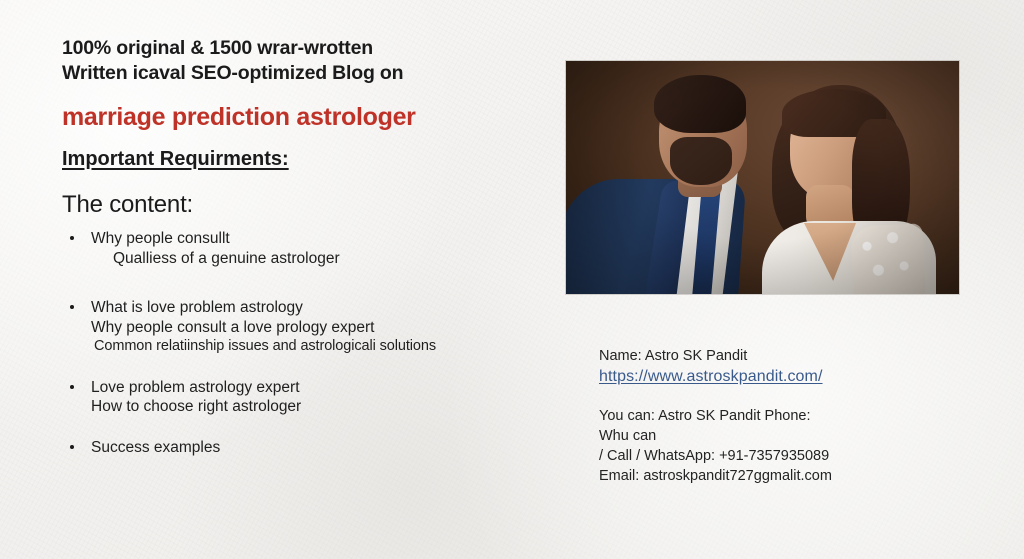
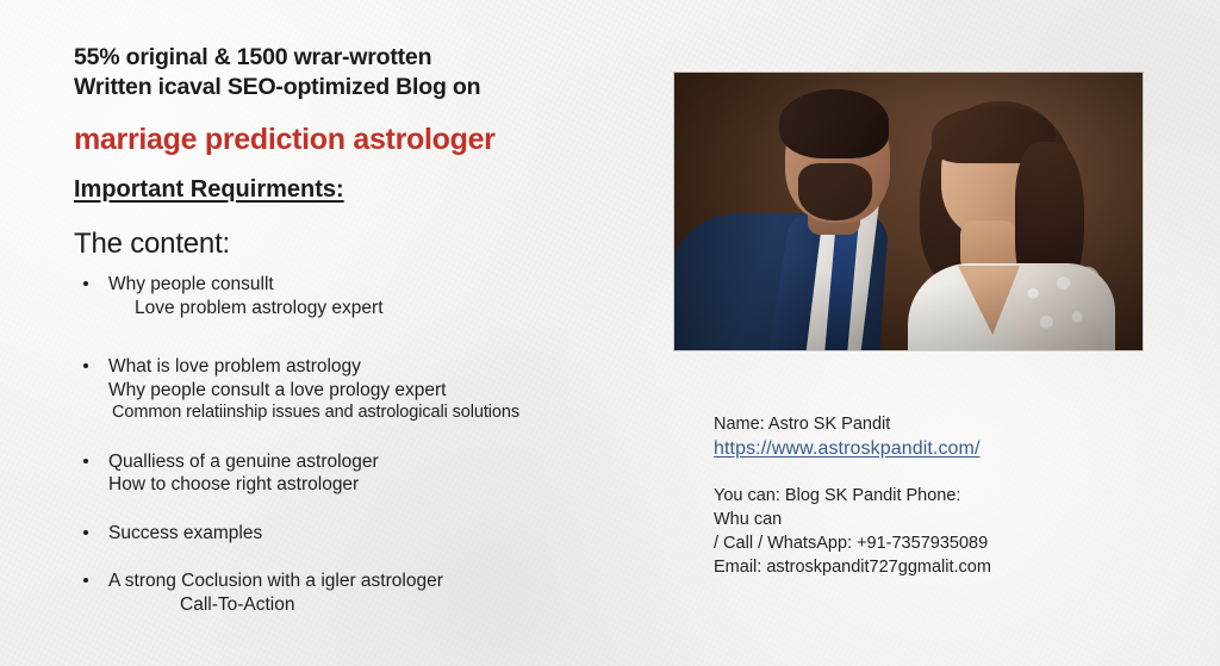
- 100% original & 1500 wrar-wrotten
+ 55% original & 1500 wrar-wrotten
  Written icaval SEO-optimized Blog on
  marriage prediction astrologer
  Important Requirments:
  The content:
  Why people consullt
- Qualliess of a genuine astrologer
+ Love problem astrology expert
  What is love problem astrology
  Why people consult a love prology expert
  Common relatiinship issues and astrologicali solutions
- Love problem astrology expert
+ Qualliess of a genuine astrologer
  How to choose right astrologer
  Success examples
+ A strong Coclusion with a igler astrologer
+ Call-To-Action
  Name: Astro SK Pandit
  https://www.astroskpandit.com/
- You can: Astro SK Pandit Phone:
+ You can: Blog SK Pandit Phone:
  Whu can
  / Call / WhatsApp: +91-7357935089
  Email: astroskpandit727ggmalit.com
